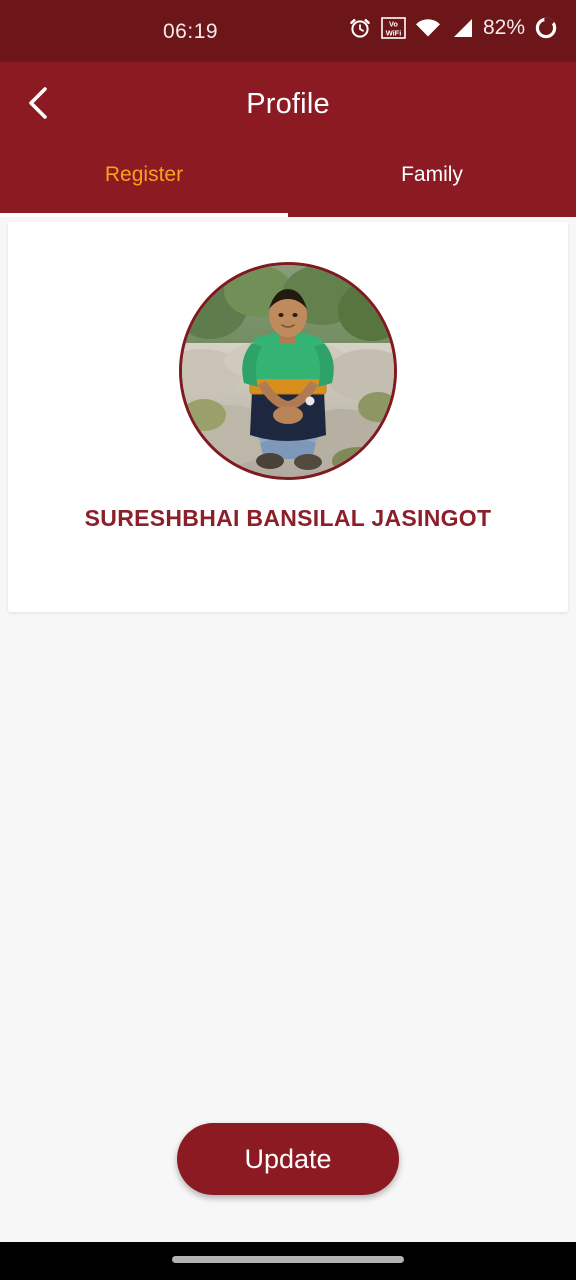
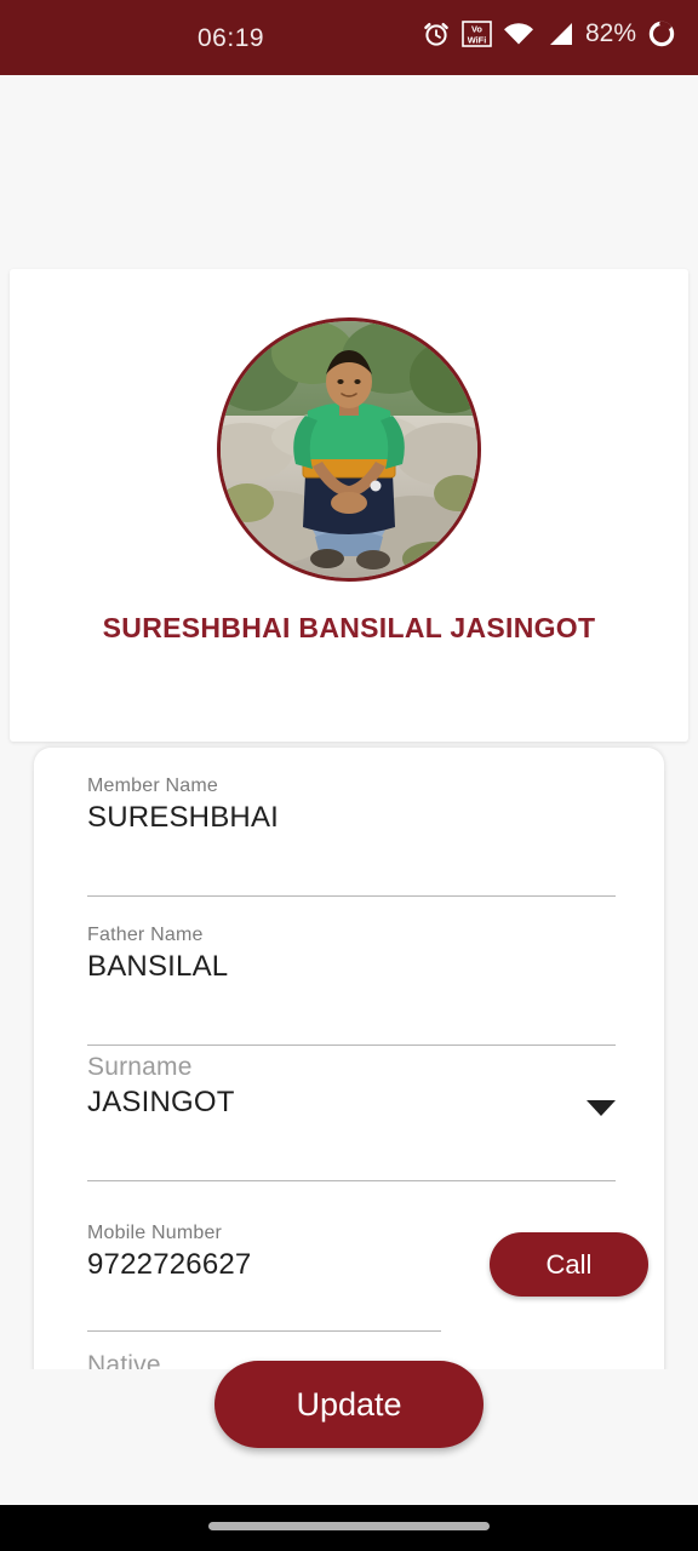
  06:19
  Vo
  WiFi
  82%
- Profile
- Register
- Family
  SURESHBHAI BANSILAL JASINGOT
+ Member Name
+ SURESHBHAI
+ Father Name
+ BANSILAL
+ Surname
+ JASINGOT
+ Mobile Number
+ 9722726627
+ Call
+ Native
  Update
